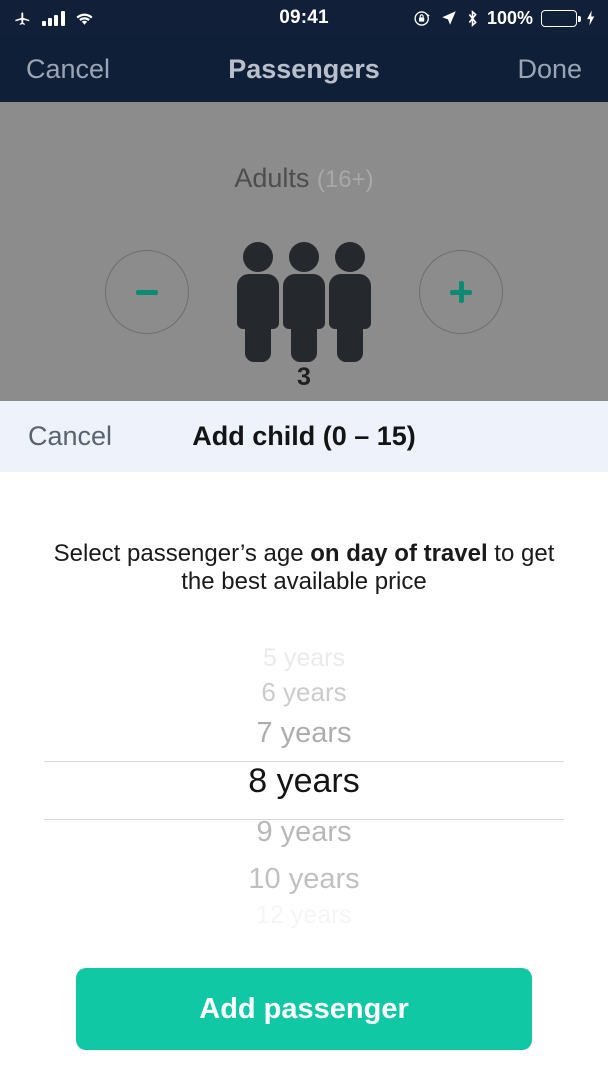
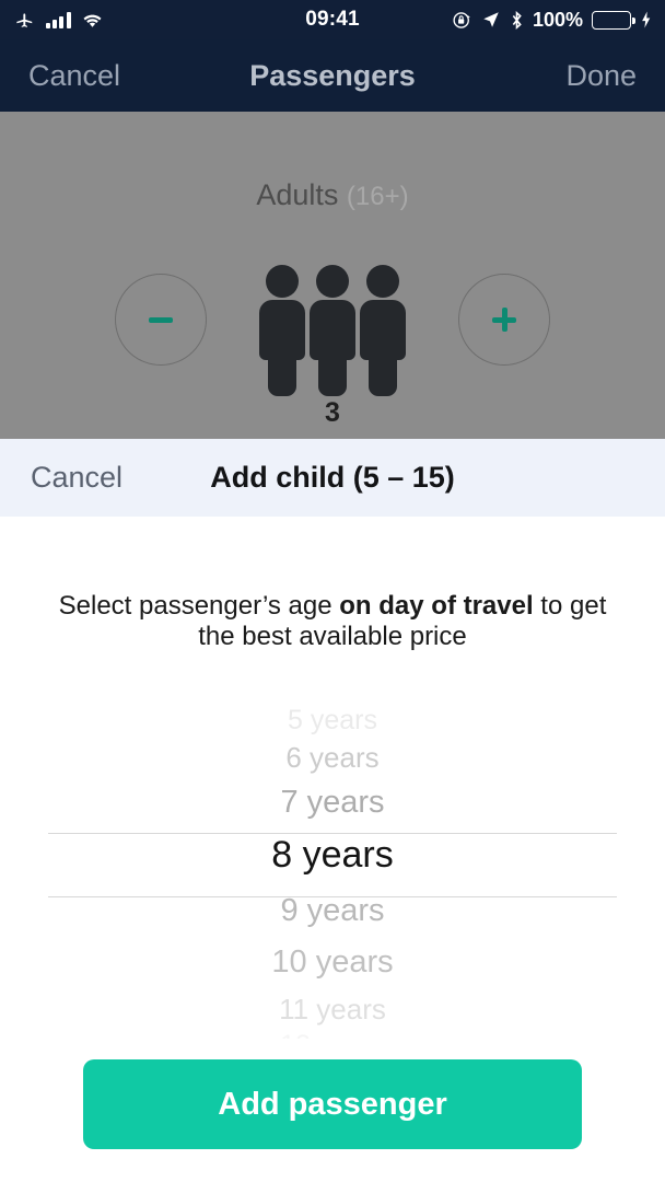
  09:41
  100%
  Cancel
  Passengers
  Done
  Adults (16+)
  3
  Cancel
- Add child (0 – 15)
+ Add child (5 – 15)
  Select passenger’s age on day of travel to get the best available price
  6 years
  7 years
  8 years
  9 years
  10 years
+ 11 years
  Add passenger
